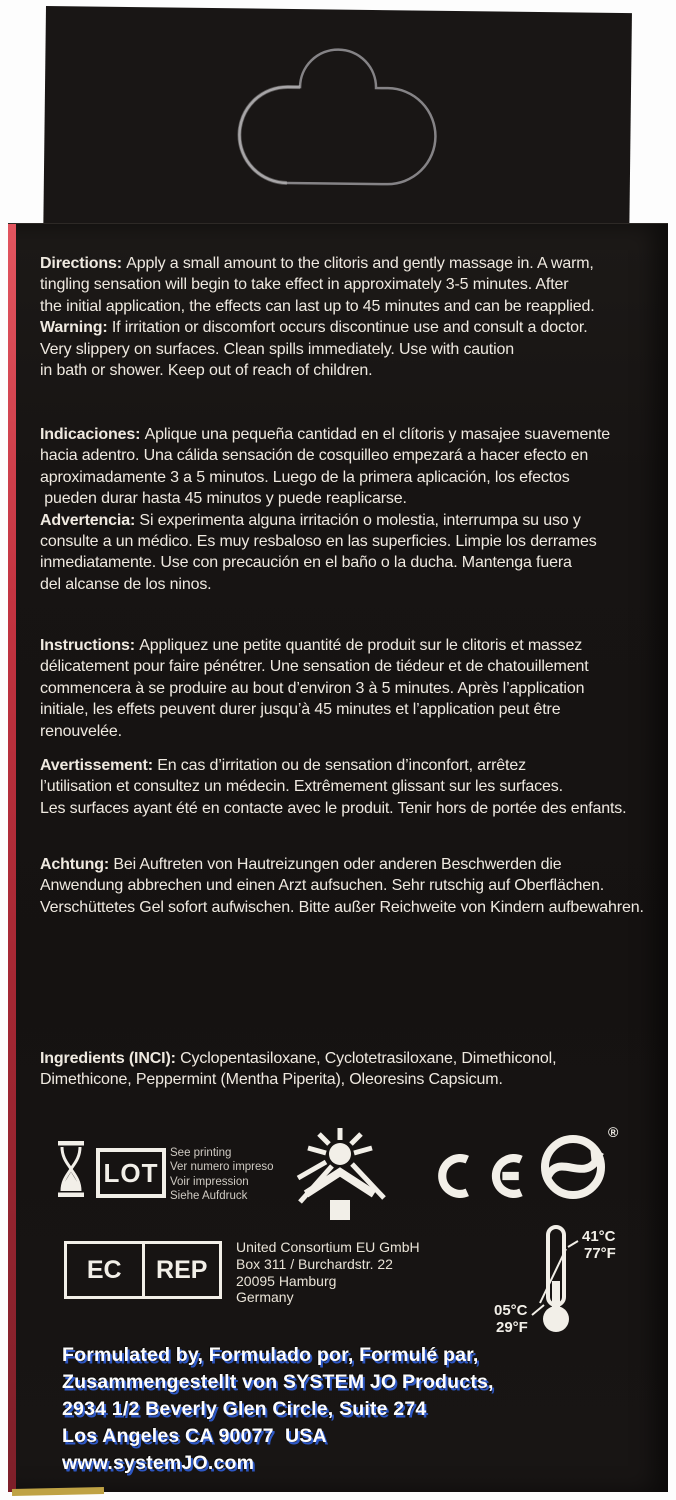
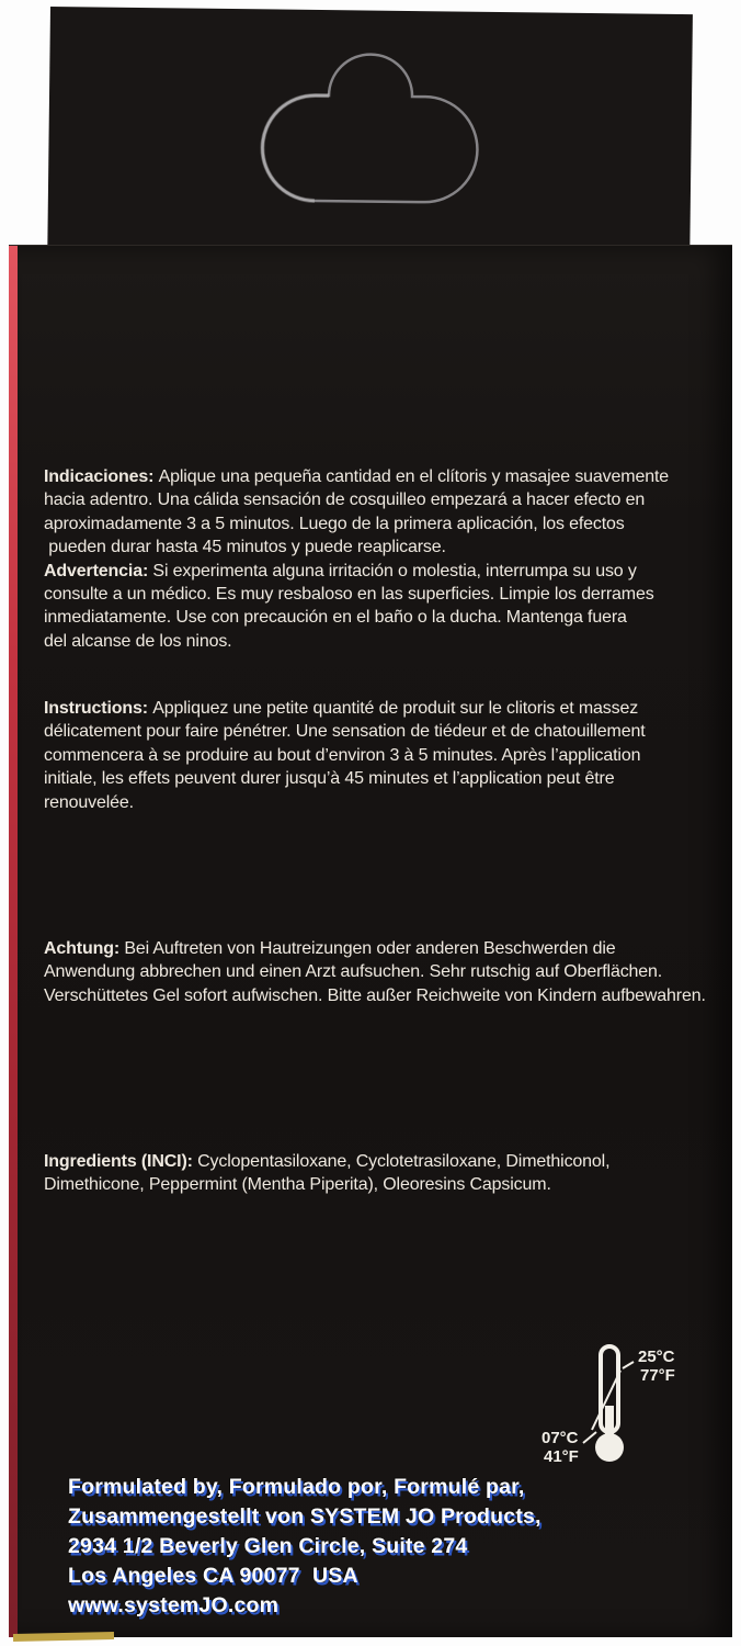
- Directions: Apply a small amount to the clitoris and gently massage in. A warm,
- tingling sensation will begin to take effect in approximately 3-5 minutes. After
- the initial application, the effects can last up to 45 minutes and can be reapplied.
- Warning: If irritation or discomfort occurs discontinue use and consult a doctor.
- Very slippery on surfaces. Clean spills immediately. Use with caution
- in bath or shower. Keep out of reach of children.
  Indicaciones: Aplique una pequeña cantidad en el clítoris y masajee suavemente
  hacia adentro. Una cálida sensación de cosquilleo empezará a hacer efecto en
  aproximadamente 3 a 5 minutos. Luego de la primera aplicación, los efectos
  pueden durar hasta 45 minutos y puede reaplicarse.
  Advertencia: Si experimenta alguna irritación o molestia, interrumpa su uso y
  consulte a un médico. Es muy resbaloso en las superficies. Limpie los derrames
  inmediatamente. Use con precaución en el baño o la ducha. Mantenga fuera
  del alcanse de los ninos.
  Instructions: Appliquez une petite quantité de produit sur le clitoris et massez
  délicatement pour faire pénétrer. Une sensation de tiédeur et de chatouillement
  commencera à se produire au bout d’environ 3 à 5 minutes. Après l’application
  initiale, les effets peuvent durer jusqu’à 45 minutes et l’application peut être
  renouvelée.
- Avertissement: En cas d’irritation ou de sensation d’inconfort, arrêtez
- l’utilisation et consultez un médecin. Extrêmement glissant sur les surfaces.
- Les surfaces ayant été en contacte avec le produit. Tenir hors de portée des enfants.
  Achtung: Bei Auftreten von Hautreizungen oder anderen Beschwerden die
  Anwendung abbrechen und einen Arzt aufsuchen. Sehr rutschig auf Oberflächen.
  Verschüttetes Gel sofort aufwischen. Bitte außer Reichweite von Kindern aufbewahren.
  Ingredients (INCI): Cyclopentasiloxane, Cyclotetrasiloxane, Dimethiconol,
  Dimethicone, Peppermint (Mentha Piperita), Oleoresins Capsicum.
- LOT
- See printing
- Ver numero impreso
- Voir impression
- Siehe Aufdruck
- ®
- EC
- REP
- United Consortium EU GmbH
- Box 311 / Burchardstr. 22
- 20095 Hamburg
- Germany
- 41°C
+ 25°C
  77°F
- 05°C
+ 07°C
- 29°F
+ 41°F
  Formulated by, Formulado por, Formulé par,
  Zusammengestellt von SYSTEM JO Products,
  2934 1/2 Beverly Glen Circle, Suite 274
  Los Angeles CA 90077 USA
  www.systemJO.com
